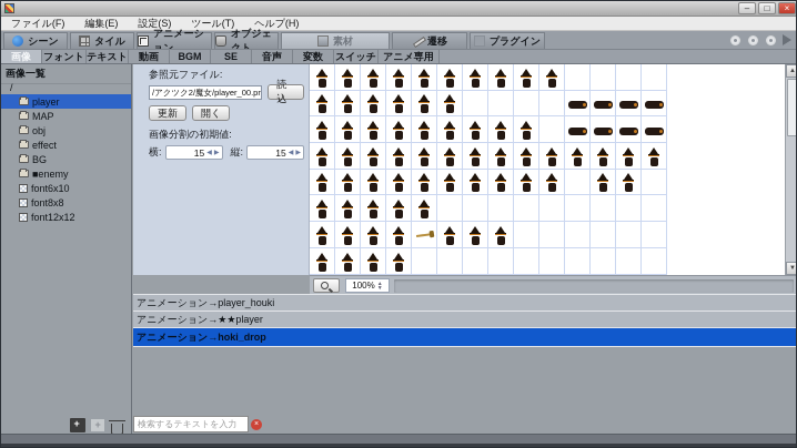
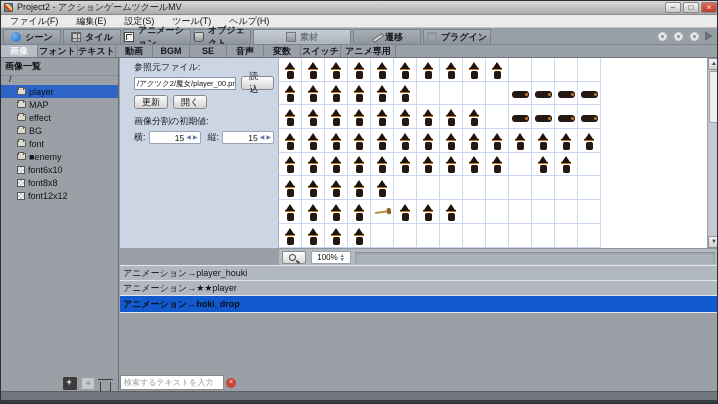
+ Project2 - アクションゲームツクールMV
  –
  □
  ×
  ファイル(F)
  編集(E)
  設定(S)
  ツール(T)
  ヘルプ(H)
  シーン
  タイル
  アニメーション
  オブジェクト
  素材
  遷移
  プラグイン
  画像
  フォント
  テキスト
  動画
  BGM
  SE
  音声
  変数
  スイッチ
  アニメ専用
  画像一覧
  /
  player
  MAP
- obj
  effect
  BG
+ font
  ■enemy
  font6x10
  font8x8
  font12x12
  参照元ファイル:
  /アクツク2/魔女/player_00.pn
  読込
  更新
  開く
  画像分割の初期値:
  横:
  15
  縦:
  15
  100%
  アニメーション→player_houki
  アニメーション→★★player
  アニメーション→hoki_drop
  検索するテキストを入力
